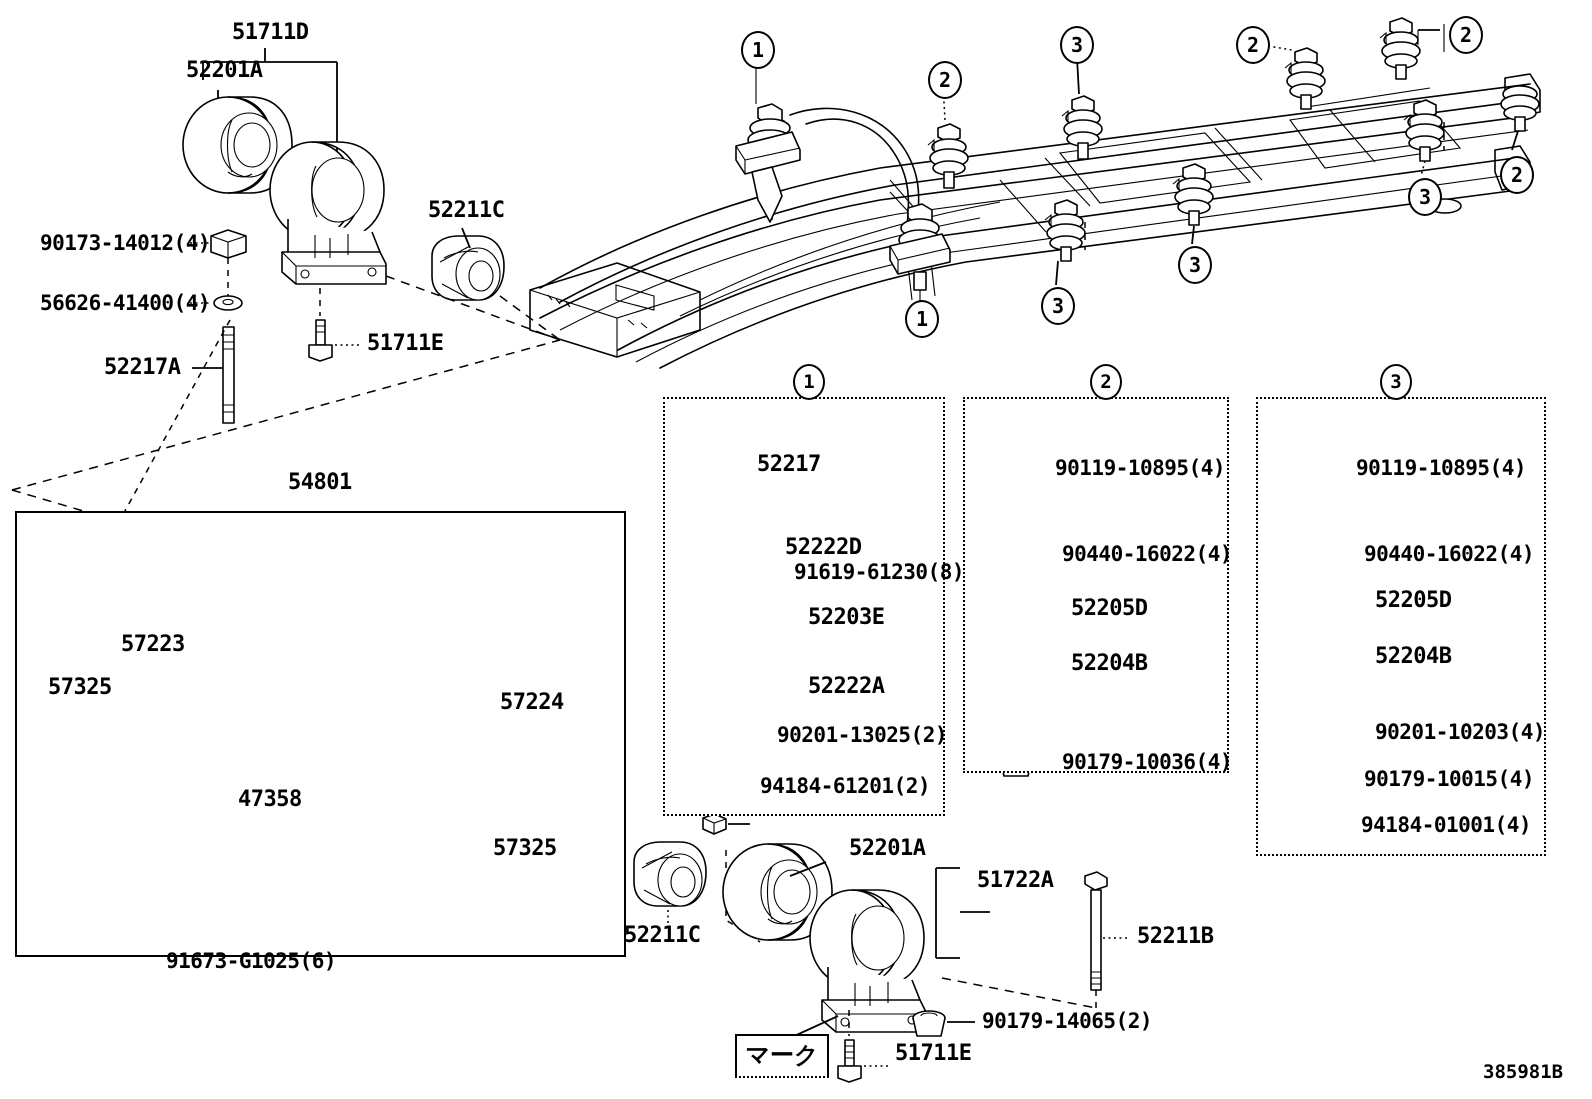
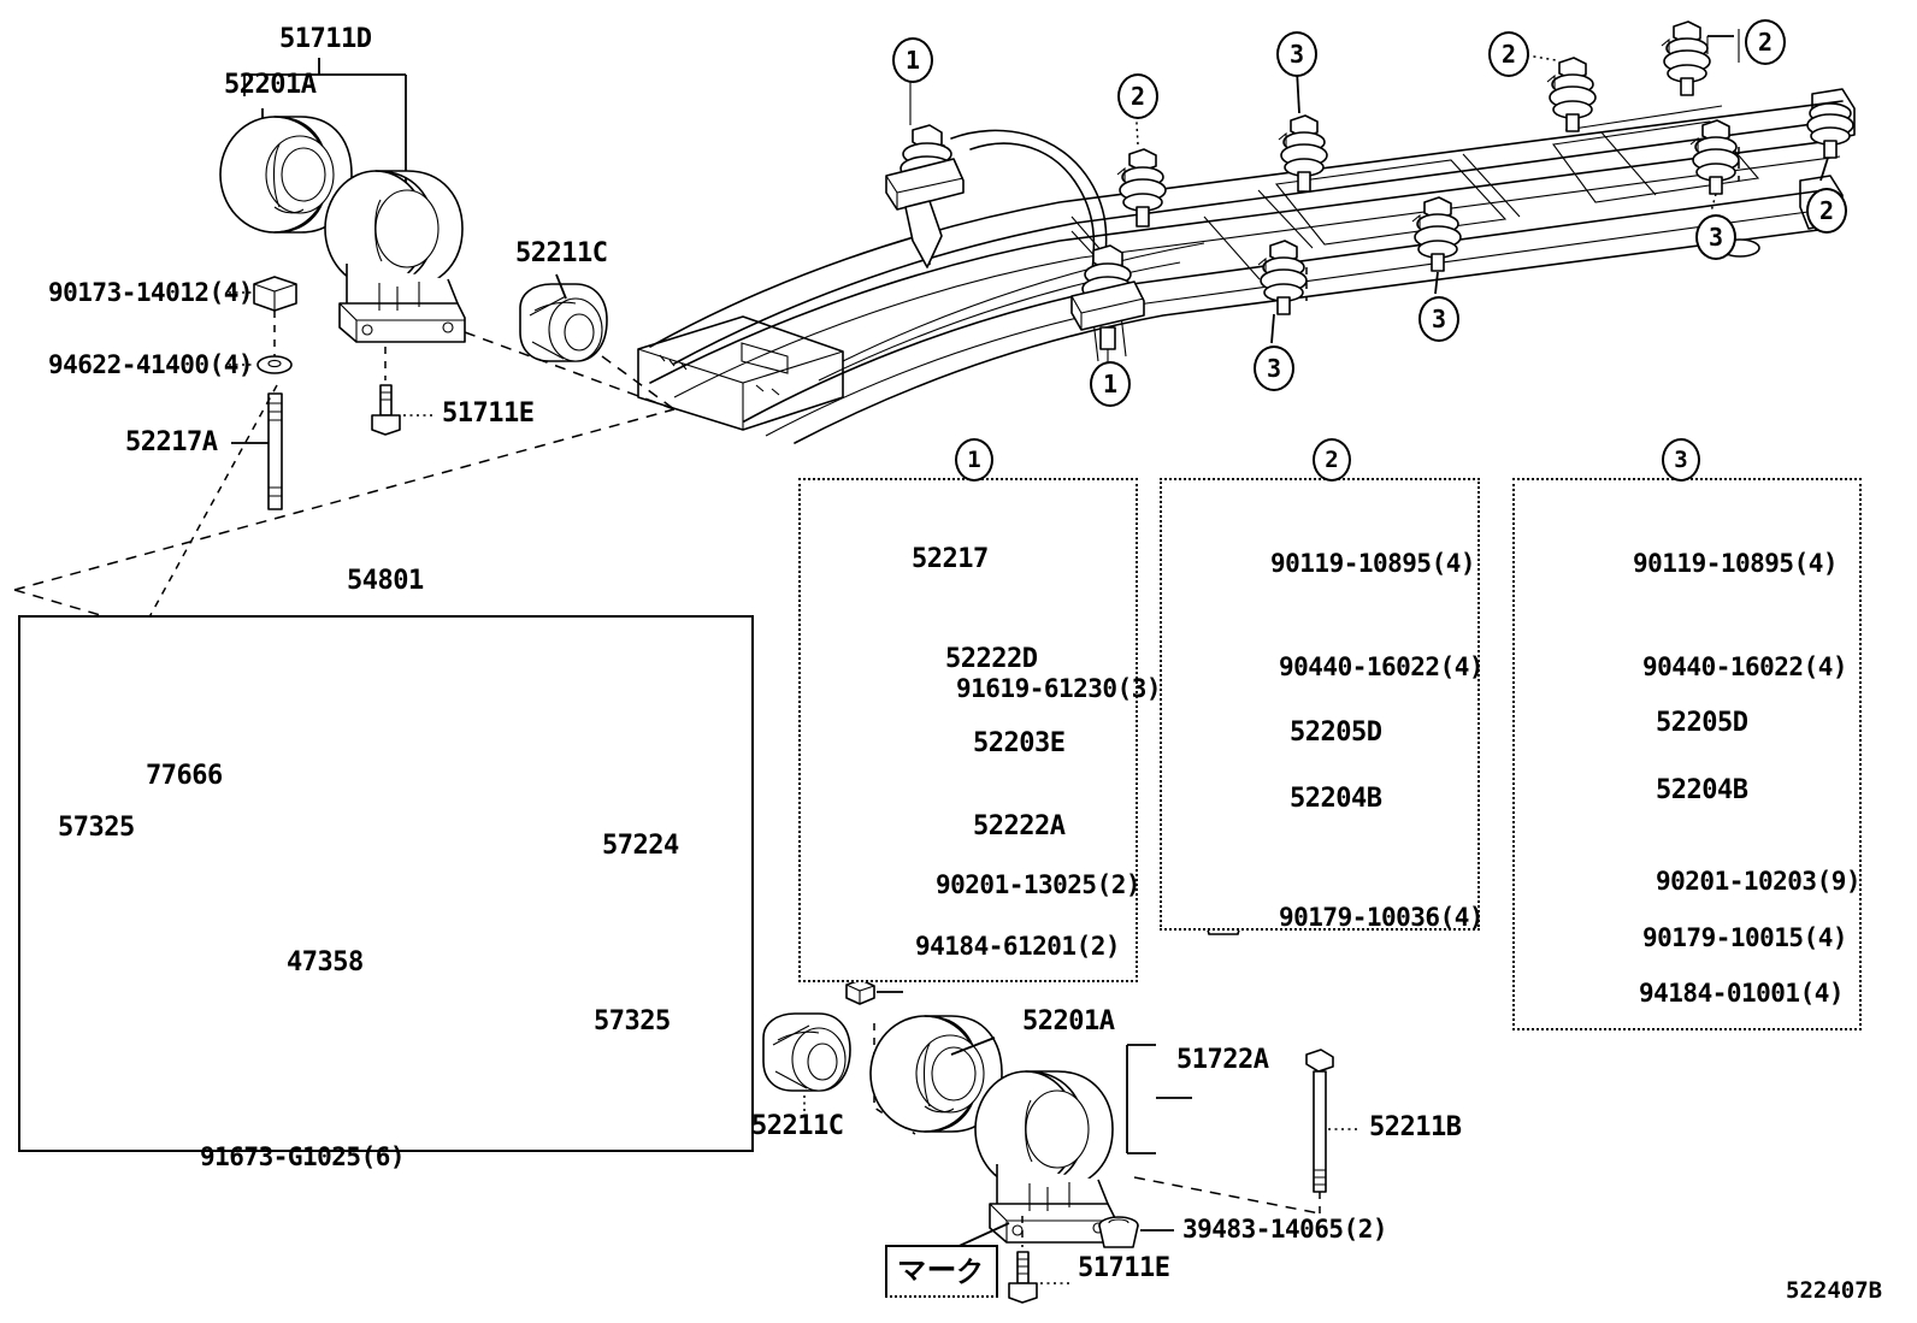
  1
  2
  3
  1
  2
  3
  2
  2
  2
  3
  3
  3
  1
  51711D
  52201A
  52211C
  90173-14012(4)
- 56626-41400(4)
+ 94622-41400(4)
  52217A
  51711E
  54801
- 57223
+ 77666
  57325
  57224
  57325
  47358
  91673-G1025(6)
  52217
  52222D
- 91619-61230(8)
+ 91619-61230(3)
  52203E
  52222A
  90201-13025(2)
  94184-61201(2)
  90119-10895(4)
  90440-16022(4)
  52205D
  52204B
  90179-10036(4)
  90119-10895(4)
  90440-16022(4)
  52205D
  52204B
- 90201-10203(4)
+ 90201-10203(9)
  90179-10015(4)
  94184-01001(4)
  52211C
  52201A
  51722A
  52211B
- 90179-14065(2)
+ 39483-14065(2)
  51711E
  マーク
- 385981B
+ 522407B
